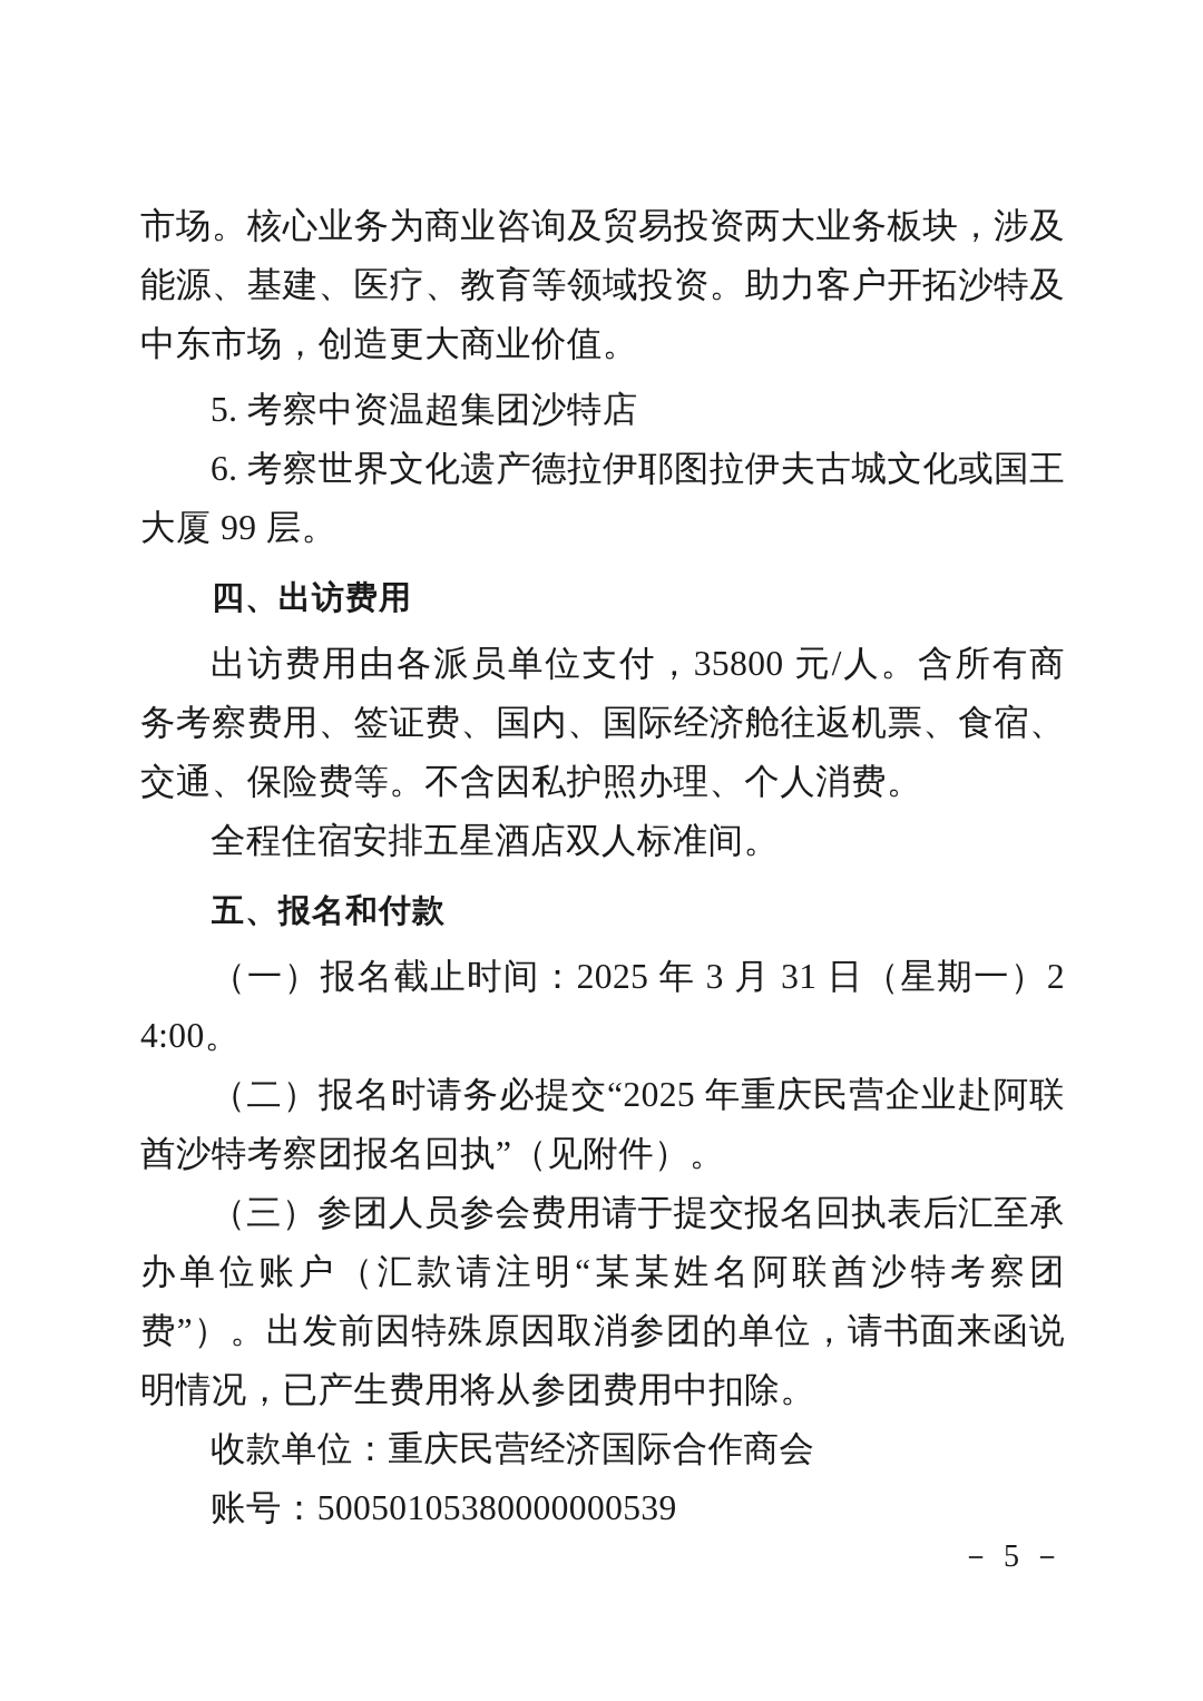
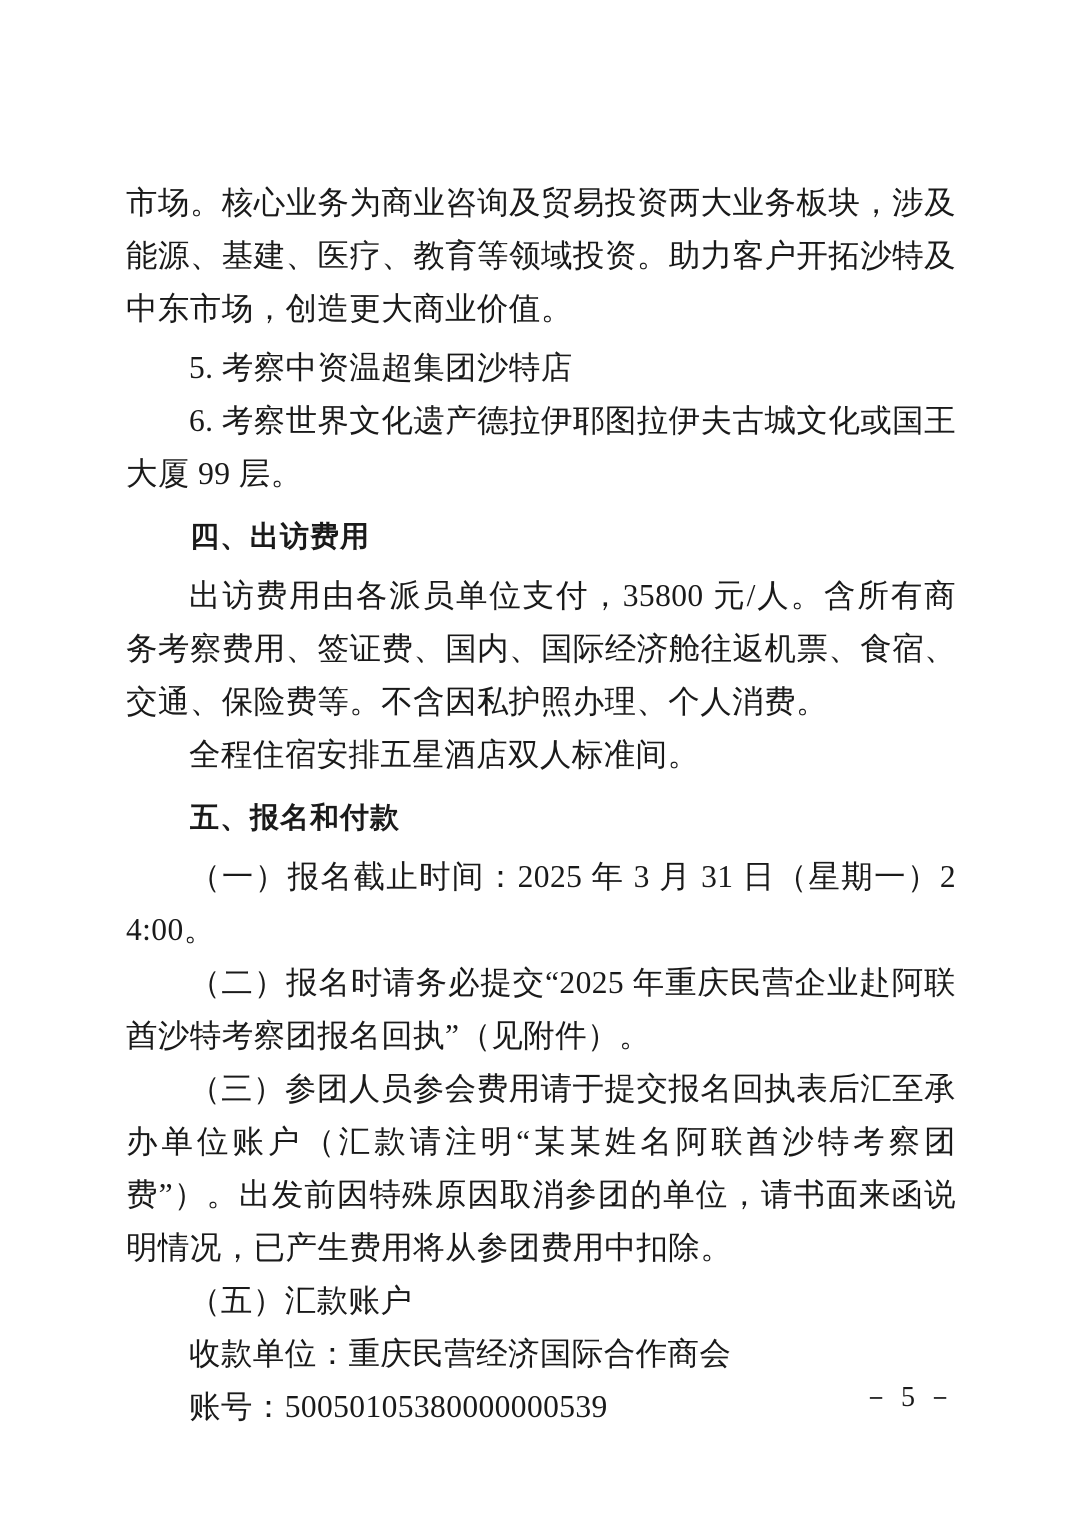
  市场。核心业务为商业咨询及贸易投资两大业务板块，涉及能源、基建、医疗、教育等领域投资。助力客户开拓沙特及中东市场，创造更大商业价值。
  5. 考察中资温超集团沙特店
  6. 考察世界文化遗产德拉伊耶图拉伊夫古城文化或国王大厦 99 层。
  四、出访费用
  出访费用由各派员单位支付，35800 元/人。含所有商务考察费用、签证费、国内、国际经济舱往返机票、食宿、交通、保险费等。不含因私护照办理、个人消费。
  全程住宿安排五星酒店双人标准间。
  五、报名和付款
  （一）报名截止时间：2025 年 3 月 31 日（星期一）24:00。
  （二）报名时请务必提交“2025 年重庆民营企业赴阿联酋沙特考察团报名回执”（见附件）。
  （三）参团人员参会费用请于提交报名回执表后汇至承办单位账户（汇款请注明“某某姓名阿联酋沙特考察团费”）。出发前因特殊原因取消参团的单位，请书面来函说明情况，已产生费用将从参团费用中扣除。
+ （五）汇款账户
  收款单位：重庆民营经济国际合作商会
  账号：50050105380000000539
  － 5 －
